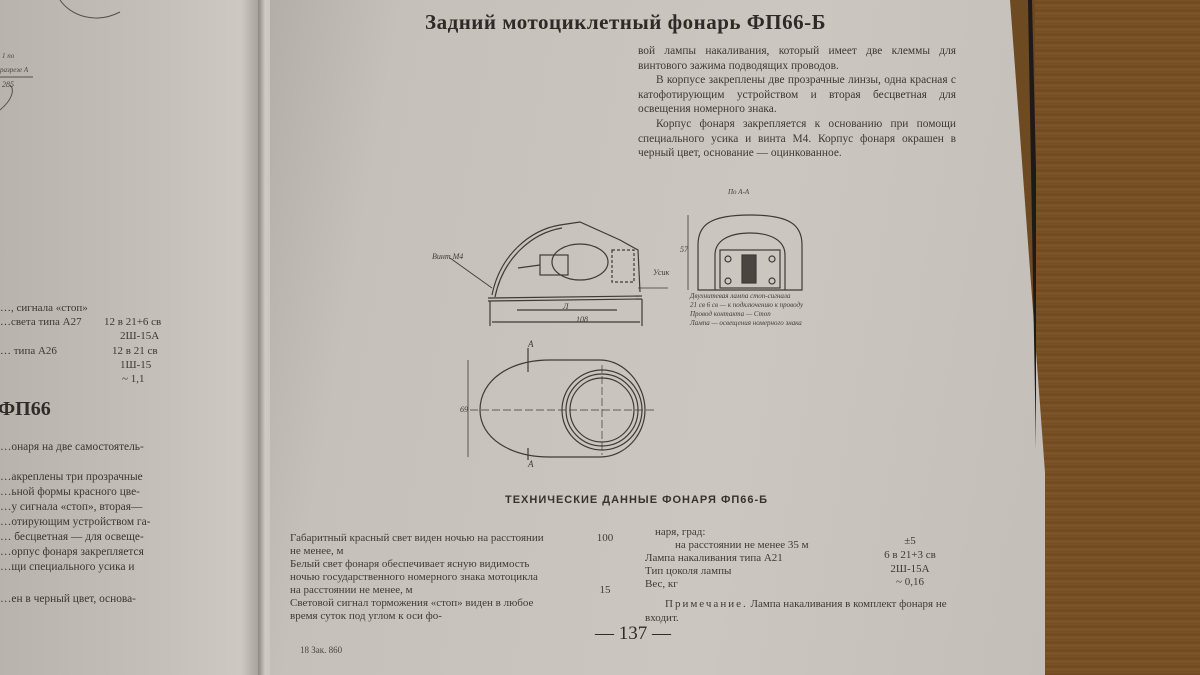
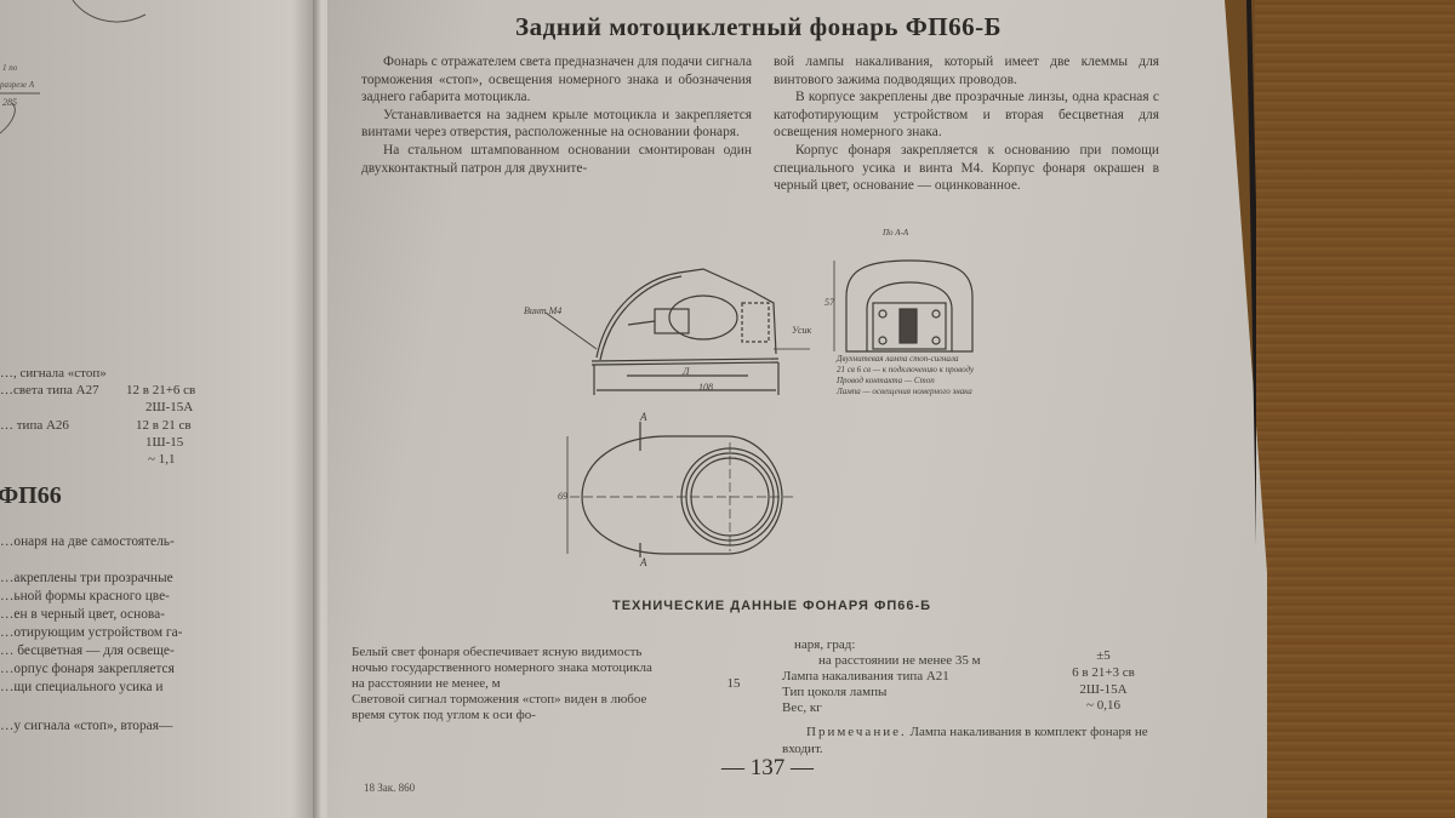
  1 по
  разрезе А
  285
  …, сигнала «стоп»
  …света типа А27
  12 в 21+6 св
  2Ш-15А
  … типа А26
  12 в 21 св
  1Ш-15
  ~ 1,1
  ФП66
  …онаря на две самостоятель-
  …акреплены три прозрачные
  …ьной формы красного цве-
- …у сигнала «стоп», вторая—
+ …ен в черный цвет, основа-
  …отирующим устройством га-
  … бесцветная — для освеще-
  …орпус фонаря закрепляется
  …щи специального усика и
- …ен в черный цвет, основа-
+ …у сигнала «стоп», вторая—
  Задний мотоциклетный фонарь ФП66-Б
+ Фонарь с отражателем света предназначен для подачи сигнала торможения «стоп», освещения номерного знака и обозначения заднего габарита мотоцикла.
+ Устанавливается на заднем крыле мотоцикла и закрепляется винтами через отверстия, расположенные на основании фонаря.
+ На стальном штампованном основании смонтирован один двухконтактный патрон для двухните-
  вой лампы накаливания, который имеет две клеммы для винтового зажима подводящих проводов.
  В корпусе закреплены две прозрачные линзы, одна красная с катофотирующим устройством и вторая бесцветная для освещения номерного знака.
  Корпус фонаря закрепляется к основанию при помощи специального усика и винта М4. Корпус фонаря окрашен в черный цвет, основание — оцинкованное.
  Винт М4
  Усик
  Л
  108
  По А-А
  57
  Двухнитевая лампа стоп-сигнала
  21 св 6 св — к подключению к проводу
  Провод контакта — Стоп
  Лампа — освещения номерного знака
  А
  А
  69
  ТЕХНИЧЕСКИЕ ДАННЫЕ ФОНАРЯ ФП66-Б
- Габаритный красный свет виден ночью на расстоянии не менее, м
- 100
  Белый свет фонаря обеспечивает ясную видимость ночью государственного номерного знака мотоцикла на расстоянии не менее, м
  15
  Световой сигнал торможения «стоп» виден в любое время суток под углом к оси фо-
  наря, град:
  на расстоянии не менее 35 м
  ±5
  Лампа накаливания типа А21
  6 в 21+3 св
  Тип цоколя лампы
  2Ш-15А
  Вес, кг
  ~ 0,16
  Примечание. Лампа накаливания в комплект фонаря не входит.
  — 137 —
  18 Зак. 860
